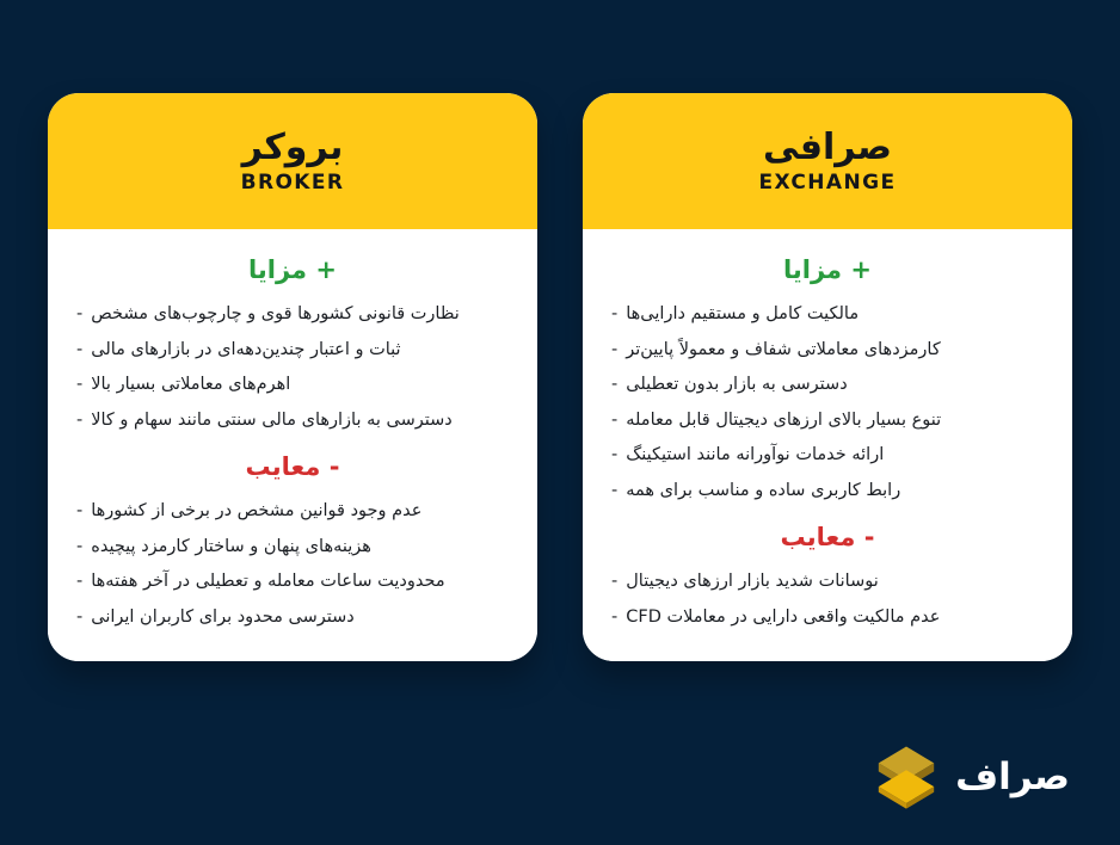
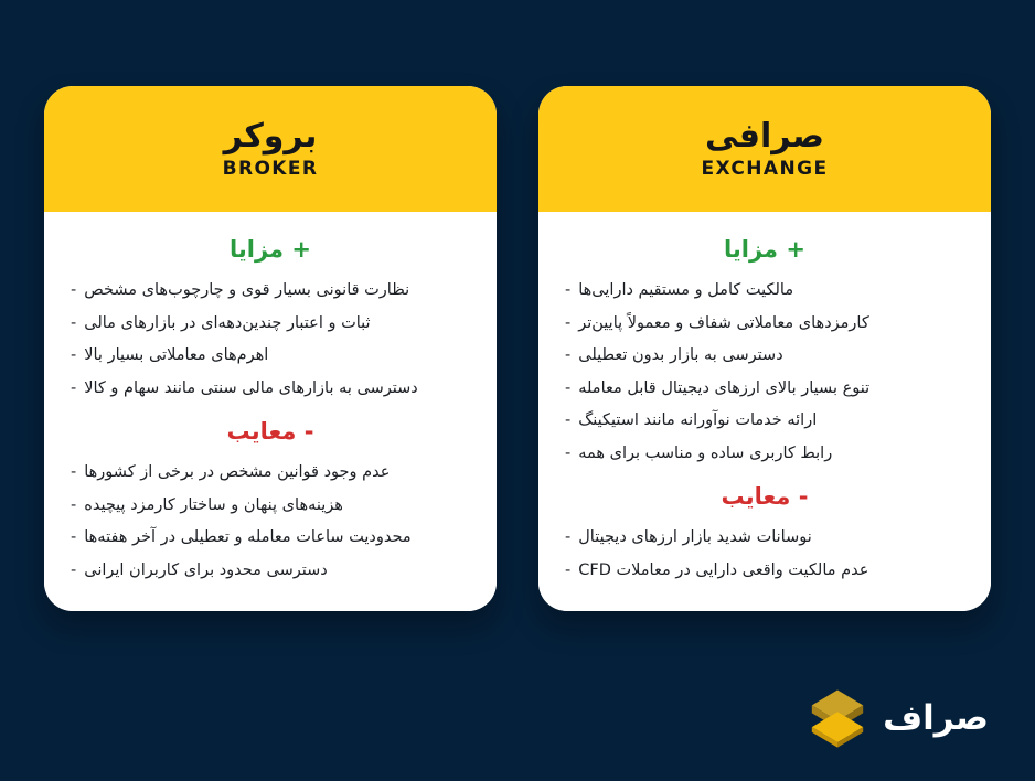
  صرافی
  EXCHANGE
  + مزایا
  مالکیت کامل و مستقیم دارایی‌ها
  -
  کارمزدهای معاملاتی شفاف و معمولاً پایین‌تر
  -
  دسترسی به بازار بدون تعطیلی
  -
  تنوع بسیار بالای ارزهای دیجیتال قابل معامله
  -
  ارائه خدمات نوآورانه مانند استیکینگ
  -
  رابط کاربری ساده و مناسب برای همه
  -
  - معایب
  نوسانات شدید بازار ارزهای دیجیتال
  -
  عدم مالکیت واقعی دارایی در معاملات CFD
  -
  بروکر
  BROKER
  + مزایا
- نظارت قانونی کشورها قوی و چارچوب‌های مشخص
+ نظارت قانونی بسیار قوی و چارچوب‌های مشخص
  -
  ثبات و اعتبار چندین‌دهه‌ای در بازارهای مالی
  -
  اهرم‌های معاملاتی بسیار بالا
  -
  دسترسی به بازارهای مالی سنتی مانند سهام و کالا
  -
  - معایب
  عدم وجود قوانین مشخص در برخی از کشورها
  -
  هزینه‌های پنهان و ساختار کارمزد پیچیده
  -
  محدودیت ساعات معامله و تعطیلی در آخر هفته‌ها
  -
  دسترسی محدود برای کاربران ایرانی
  -
  صراف
